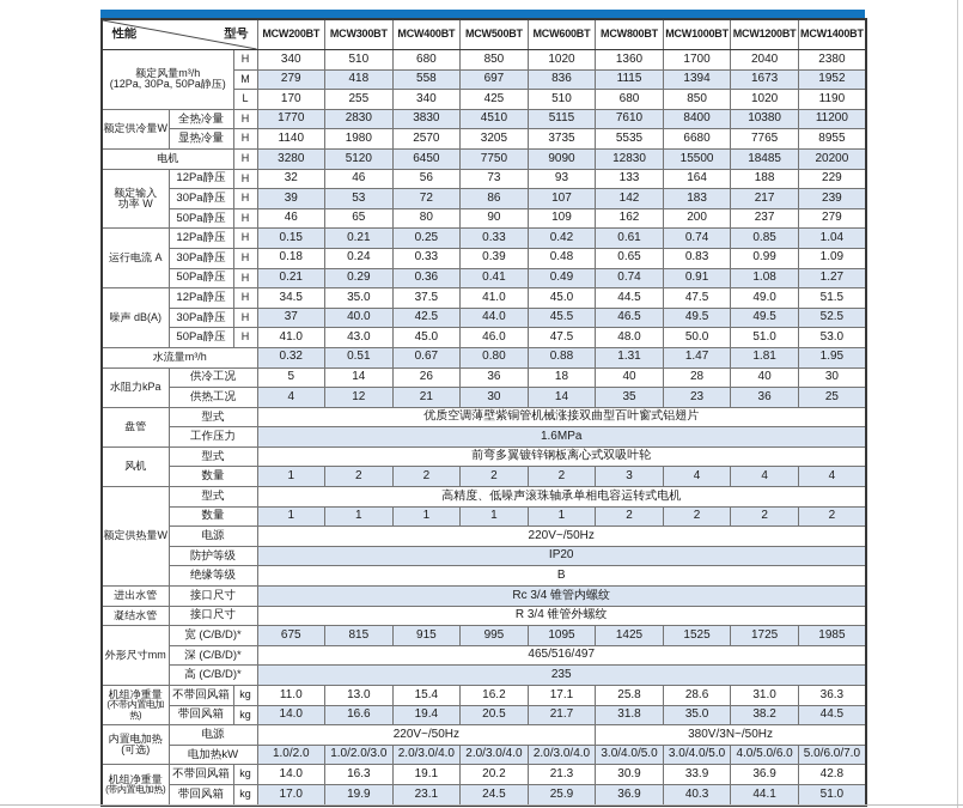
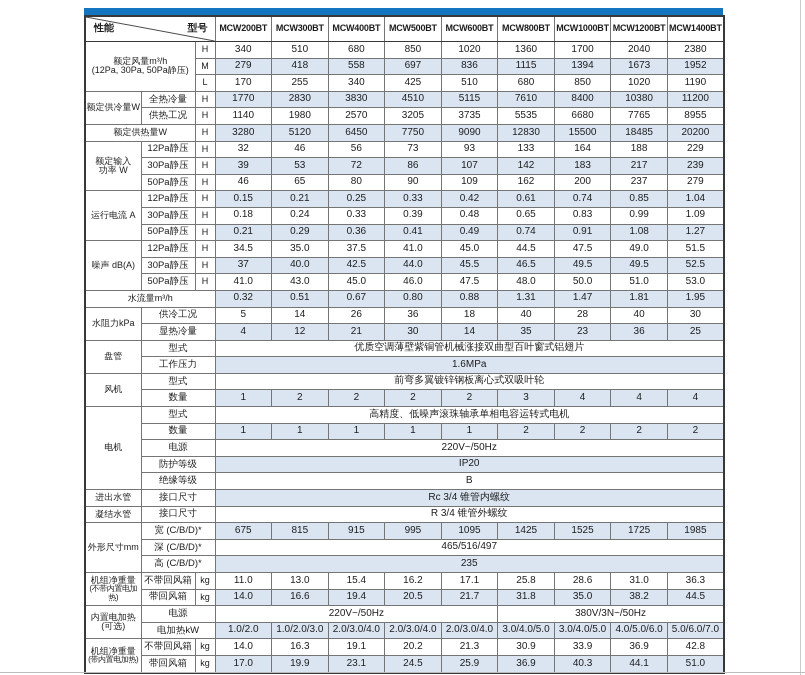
  性能 型号	MCW200BT	MCW300BT	MCW400BT	MCW500BT	MCW600BT	MCW800BT	MCW1000BT	MCW1200BT	MCW1400BT
  额定风量m³/h(12Pa, 30Pa, 50Pa静压)	H	340	510	680	850	1020	1360	1700	2040	2380
  M	279	418	558	697	836	1115	1394	1673	1952
  L	170	255	340	425	510	680	850	1020	1190
  额定供冷量W	全热冷量	H	1770	2830	3830	4510	5115	7610	8400	10380	11200
- 显热冷量	H	1140	1980	2570	3205	3735	5535	6680	7765	8955
+ 供热工况	H	1140	1980	2570	3205	3735	5535	6680	7765	8955
- 电机	H	3280	5120	6450	7750	9090	12830	15500	18485	20200
+ 额定供热量W	H	3280	5120	6450	7750	9090	12830	15500	18485	20200
  额定输入功率 W	12Pa静压	H	32	46	56	73	93	133	164	188	229
  30Pa静压	H	39	53	72	86	107	142	183	217	239
  50Pa静压	H	46	65	80	90	109	162	200	237	279
  运行电流 A	12Pa静压	H	0.15	0.21	0.25	0.33	0.42	0.61	0.74	0.85	1.04
  30Pa静压	H	0.18	0.24	0.33	0.39	0.48	0.65	0.83	0.99	1.09
  50Pa静压	H	0.21	0.29	0.36	0.41	0.49	0.74	0.91	1.08	1.27
  噪声 dB(A)	12Pa静压	H	34.5	35.0	37.5	41.0	45.0	44.5	47.5	49.0	51.5
  30Pa静压	H	37	40.0	42.5	44.0	45.5	46.5	49.5	49.5	52.5
  50Pa静压	H	41.0	43.0	45.0	46.0	47.5	48.0	50.0	51.0	53.0
  水流量m³/h	0.32	0.51	0.67	0.80	0.88	1.31	1.47	1.81	1.95
  水阻力kPa	供冷工况	5	14	26	36	18	40	28	40	30
- 供热工况	4	12	21	30	14	35	23	36	25
+ 显热冷量	4	12	21	30	14	35	23	36	25
  盘管	型式	优质空调薄壁紫铜管机械涨接双曲型百叶窗式铝翅片
  工作压力	1.6MPa
  风机	型式	前弯多翼镀锌钢板离心式双吸叶轮
  数量	1	2	2	2	2	3	4	4	4
- 额定供热量W	型式	高精度、低噪声滚珠轴承单相电容运转式电机
+ 电机	型式	高精度、低噪声滚珠轴承单相电容运转式电机
  数量	1	1	1	1	1	2	2	2	2
  电源	220V~/50Hz
  防护等级	IP20
  绝缘等级	B
  进出水管	接口尺寸	Rc 3/4 锥管内螺纹
  凝结水管	接口尺寸	R 3/4 锥管外螺纹
  外形尺寸mm	宽 (C/B/D)*	675	815	915	995	1095	1425	1525	1725	1985
  深 (C/B/D)*	465/516/497
  高 (C/B/D)*	235
  机组净重量(不带内置电加热)	不带回风箱	kg	11.0	13.0	15.4	16.2	17.1	25.8	28.6	31.0	36.3
  带回风箱	kg	14.0	16.6	19.4	20.5	21.7	31.8	35.0	38.2	44.5
  内置电加热(可选)	电源	220V~/50Hz	380V/3N~/50Hz
  电加热kW	1.0/2.0	1.0/2.0/3.0	2.0/3.0/4.0	2.0/3.0/4.0	2.0/3.0/4.0	3.0/4.0/5.0	3.0/4.0/5.0	4.0/5.0/6.0	5.0/6.0/7.0
  机组净重量(带内置电加热)	不带回风箱	kg	14.0	16.3	19.1	20.2	21.3	30.9	33.9	36.9	42.8
  带回风箱	kg	17.0	19.9	23.1	24.5	25.9	36.9	40.3	44.1	51.0
